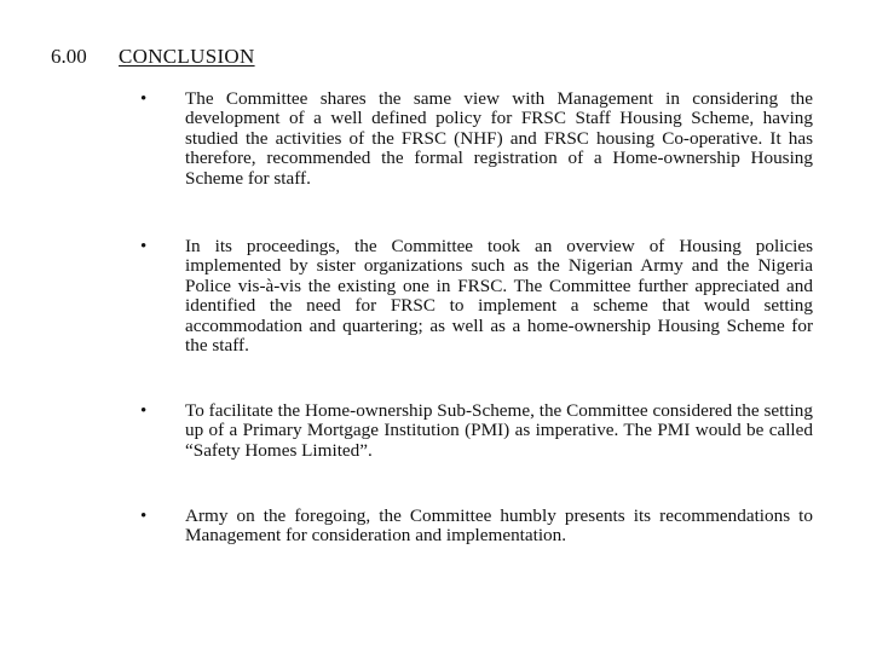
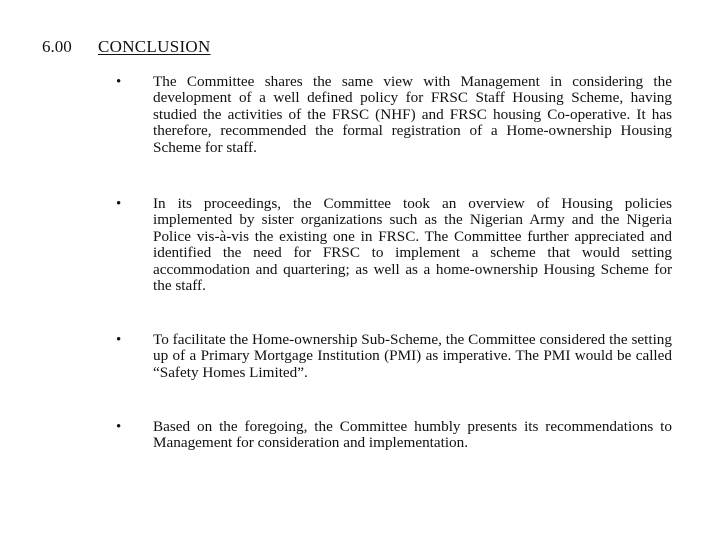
  6.00 CONCLUSION
  •
  The Committee shares the same view with Management in considering the development of a well defined policy for FRSC Staff Housing Scheme, having studied the activities of the FRSC (NHF) and FRSC housing Co-operative. It has therefore, recommended the formal registration of a Home-ownership Housing Scheme for staff.
  •
  In its proceedings, the Committee took an overview of Housing policies implemented by sister organizations such as the Nigerian Army and the Nigeria Police vis-à-vis the existing one in FRSC. The Committee further appreciated and identified the need for FRSC to implement a scheme that would setting accommodation and quartering; as well as a home-ownership Housing Scheme for the staff.
  •
  To facilitate the Home-ownership Sub-Scheme, the Committee considered the setting up of a Primary Mortgage Institution (PMI) as imperative. The PMI would be called “Safety Homes Limited”.
  •
- Army on the foregoing, the Committee humbly presents its recommendations to Management for consideration and implementation.
+ Based on the foregoing, the Committee humbly presents its recommendations to Management for consideration and implementation.
